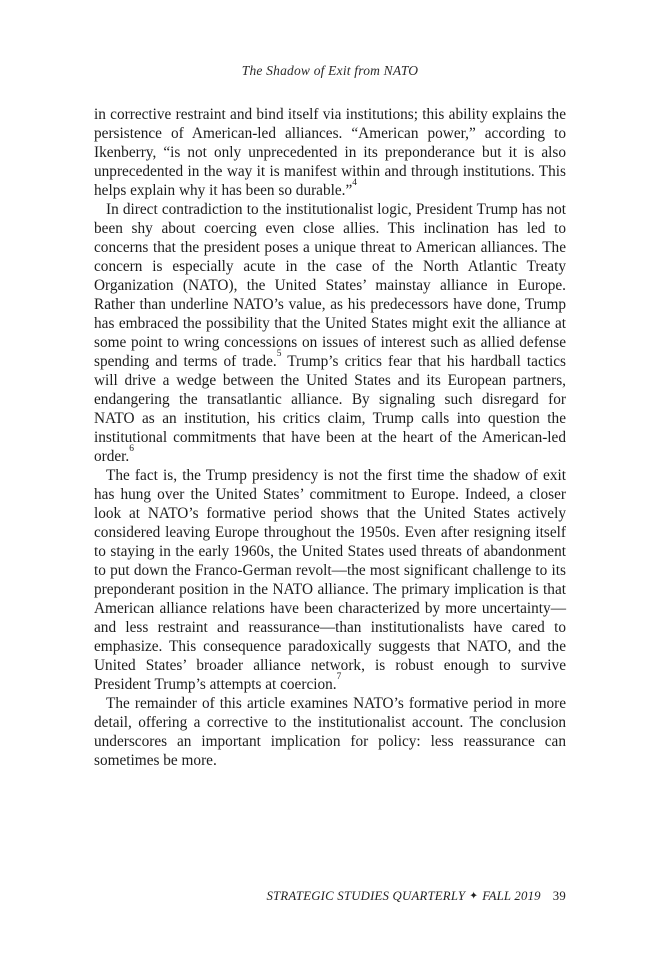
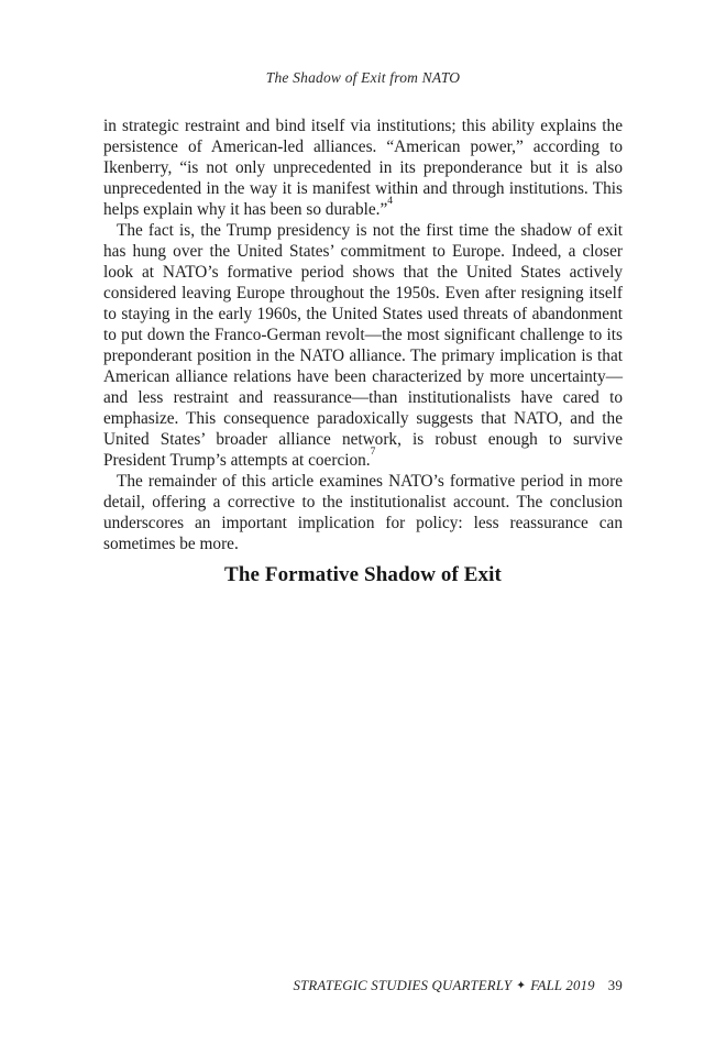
  The Shadow of Exit from NATO
- in corrective restraint and bind itself via institutions; this ability explains the persistence of American-led alliances. “American power,” according to Ikenberry, “is not only unprecedented in its preponderance but it is also unprecedented in the way it is manifest within and through institutions. This helps explain why it has been so durable.”4
+ in strategic restraint and bind itself via institutions; this ability explains the persistence of American-led alliances. “American power,” according to Ikenberry, “is not only unprecedented in its preponderance but it is also unprecedented in the way it is manifest within and through institutions. This helps explain why it has been so durable.”4
- In direct contradiction to the institutionalist logic, President Trump has not been shy about coercing even close allies. This inclination has led to concerns that the president poses a unique threat to American alliances. The concern is especially acute in the case of the North Atlantic Treaty Organization (NATO), the United States’ mainstay alliance in Europe. Rather than underline NATO’s value, as his predecessors have done, Trump has embraced the possibility that the United States might exit the alliance at some point to wring concessions on issues of interest such as allied defense spending and terms of trade.5 Trump’s critics fear that his hardball tactics will drive a wedge between the United States and its European partners, endangering the transatlantic alliance. By signaling such disregard for NATO as an institution, his critics claim, Trump calls into question the institutional commitments that have been at the heart of the American-led order.6
  The fact is, the Trump presidency is not the first time the shadow of exit has hung over the United States’ commitment to Europe. Indeed, a closer look at NATO’s formative period shows that the United States actively considered leaving Europe throughout the 1950s. Even after resigning itself to staying in the early 1960s, the United States used threats of abandonment to put down the Franco-German revolt—the most significant challenge to its preponderant position in the NATO alliance. The primary implication is that American alliance relations have been characterized by more uncertainty—and less restraint and reassurance—than institutionalists have cared to emphasize. This consequence paradoxically suggests that NATO, and the United States’ broader alliance network, is robust enough to survive President Trump’s attempts at coercion.7
  The remainder of this article examines NATO’s formative period in more detail, offering a corrective to the institutionalist account. The conclusion underscores an important implication for policy: less reassurance can sometimes be more.
+ The Formative Shadow of Exit
  STRATEGIC STUDIES QUARTERLY ✦ FALL 2019 39
